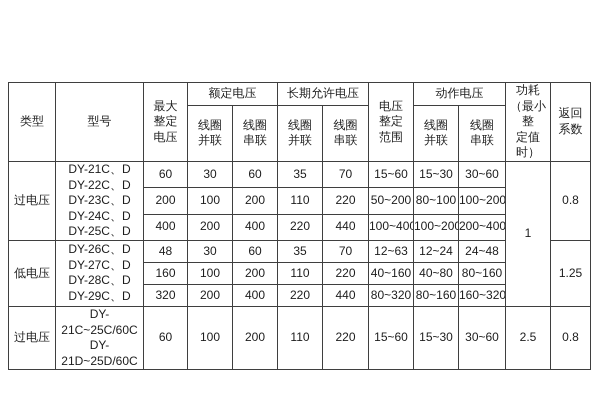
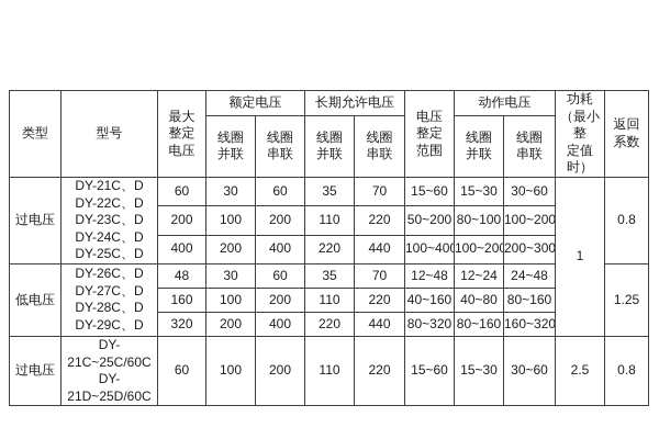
  类型	型号	最大 整定 电压	额定电压	长期允许电压	电压 整定 范围	动作电压	功耗 （最小整 定值时）	返回 系数
  线圈 并联	线圈 串联	线圈 并联	线圈 串联	线圈 并联	线圈 串联
  过电压	DY-21C、D DY-22C、D DY-23C、D DY-24C、D DY-25C、D	60	30	60	35	70	15~60	15~30	30~60	1	0.8
  200	100	200	110	220	50~200	80~100	100~200
- 400	200	400	220	440	100~400	100~200	200~400
+ 400	200	400	220	440	100~400	100~200	200~300
- 低电压	DY-26C、D DY-27C、D DY-28C、D DY-29C、D	48	30	60	35	70	12~63	12~24	24~48	1.25
+ 低电压	DY-26C、D DY-27C、D DY-28C、D DY-29C、D	48	30	60	35	70	12~48	12~24	24~48	1.25
  160	100	200	110	220	40~160	40~80	80~160
  320	200	400	220	440	80~320	80~160	160~320
  过电压	DY-21C~25C/60C DY-21D~25D/60C	60	100	200	110	220	15~60	15~30	30~60	2.5	0.8
